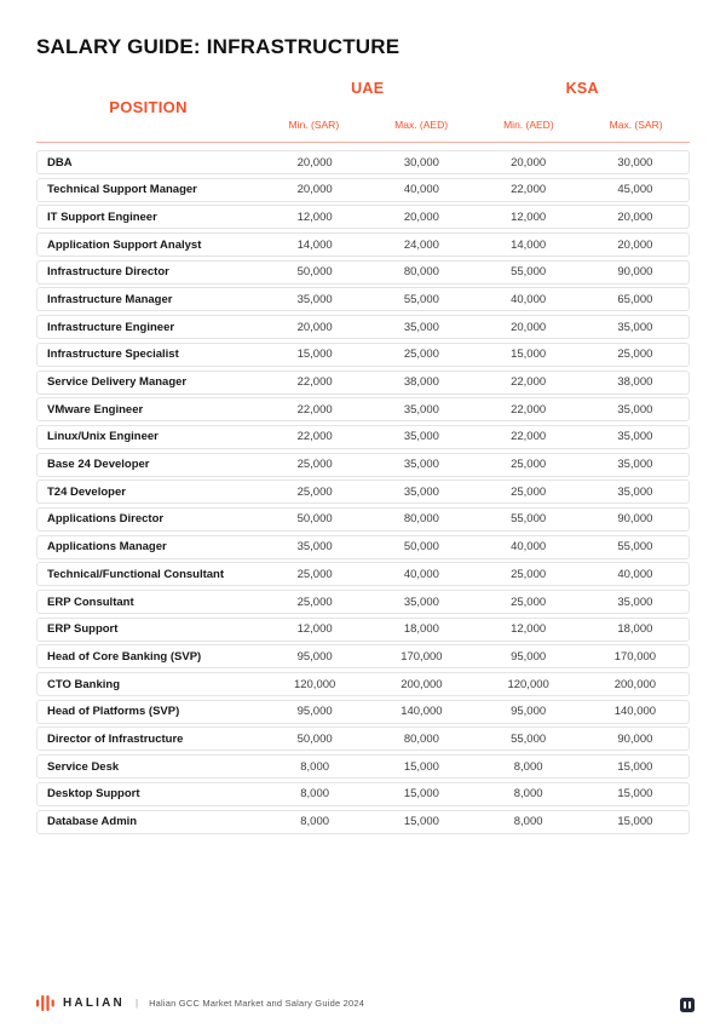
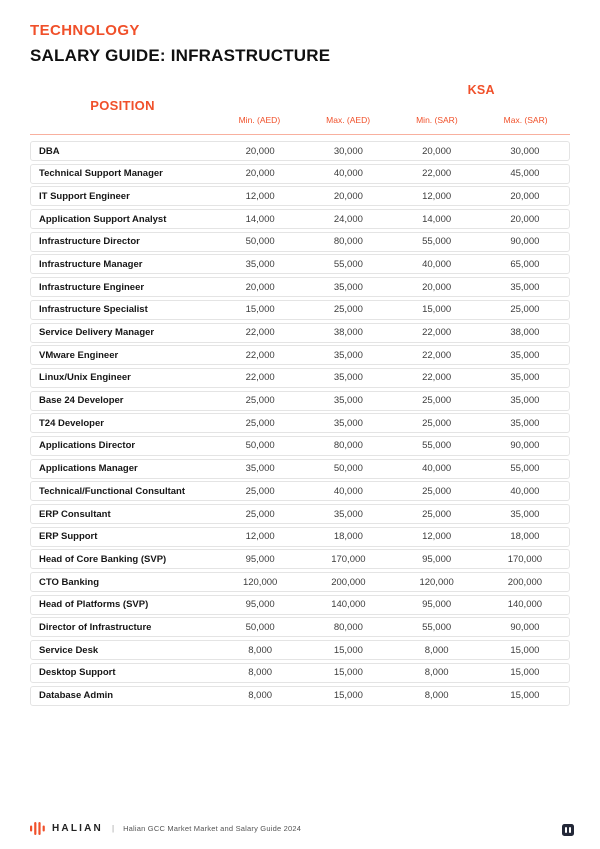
+ TECHNOLOGY
  SALARY GUIDE: INFRASTRUCTURE
  POSITION
- UAE
  KSA
- Min. (SAR)
+ Min. (AED)
  Max. (AED)
- Min. (AED)
+ Min. (SAR)
  Max. (SAR)
  DBA
  20,000
  30,000
  20,000
  30,000
  Technical Support Manager
  20,000
  40,000
  22,000
  45,000
  IT Support Engineer
  12,000
  20,000
  12,000
  20,000
  Application Support Analyst
  14,000
  24,000
  14,000
  20,000
  Infrastructure Director
  50,000
  80,000
  55,000
  90,000
  Infrastructure Manager
  35,000
  55,000
  40,000
  65,000
  Infrastructure Engineer
  20,000
  35,000
  20,000
  35,000
  Infrastructure Specialist
  15,000
  25,000
  15,000
  25,000
  Service Delivery Manager
  22,000
  38,000
  22,000
  38,000
  VMware Engineer
  22,000
  35,000
  22,000
  35,000
  Linux/Unix Engineer
  22,000
  35,000
  22,000
  35,000
  Base 24 Developer
  25,000
  35,000
  25,000
  35,000
  T24 Developer
  25,000
  35,000
  25,000
  35,000
  Applications Director
  50,000
  80,000
  55,000
  90,000
  Applications Manager
  35,000
  50,000
  40,000
  55,000
  Technical/Functional Consultant
  25,000
  40,000
  25,000
  40,000
  ERP Consultant
  25,000
  35,000
  25,000
  35,000
  ERP Support
  12,000
  18,000
  12,000
  18,000
  Head of Core Banking (SVP)
  95,000
  170,000
  95,000
  170,000
  CTO Banking
  120,000
  200,000
  120,000
  200,000
  Head of Platforms (SVP)
  95,000
  140,000
  95,000
  140,000
  Director of Infrastructure
  50,000
  80,000
  55,000
  90,000
  Service Desk
  8,000
  15,000
  8,000
  15,000
  Desktop Support
  8,000
  15,000
  8,000
  15,000
  Database Admin
  8,000
  15,000
  8,000
  15,000
  HALIAN
  |
  Halian GCC Market Market and Salary Guide 2024
